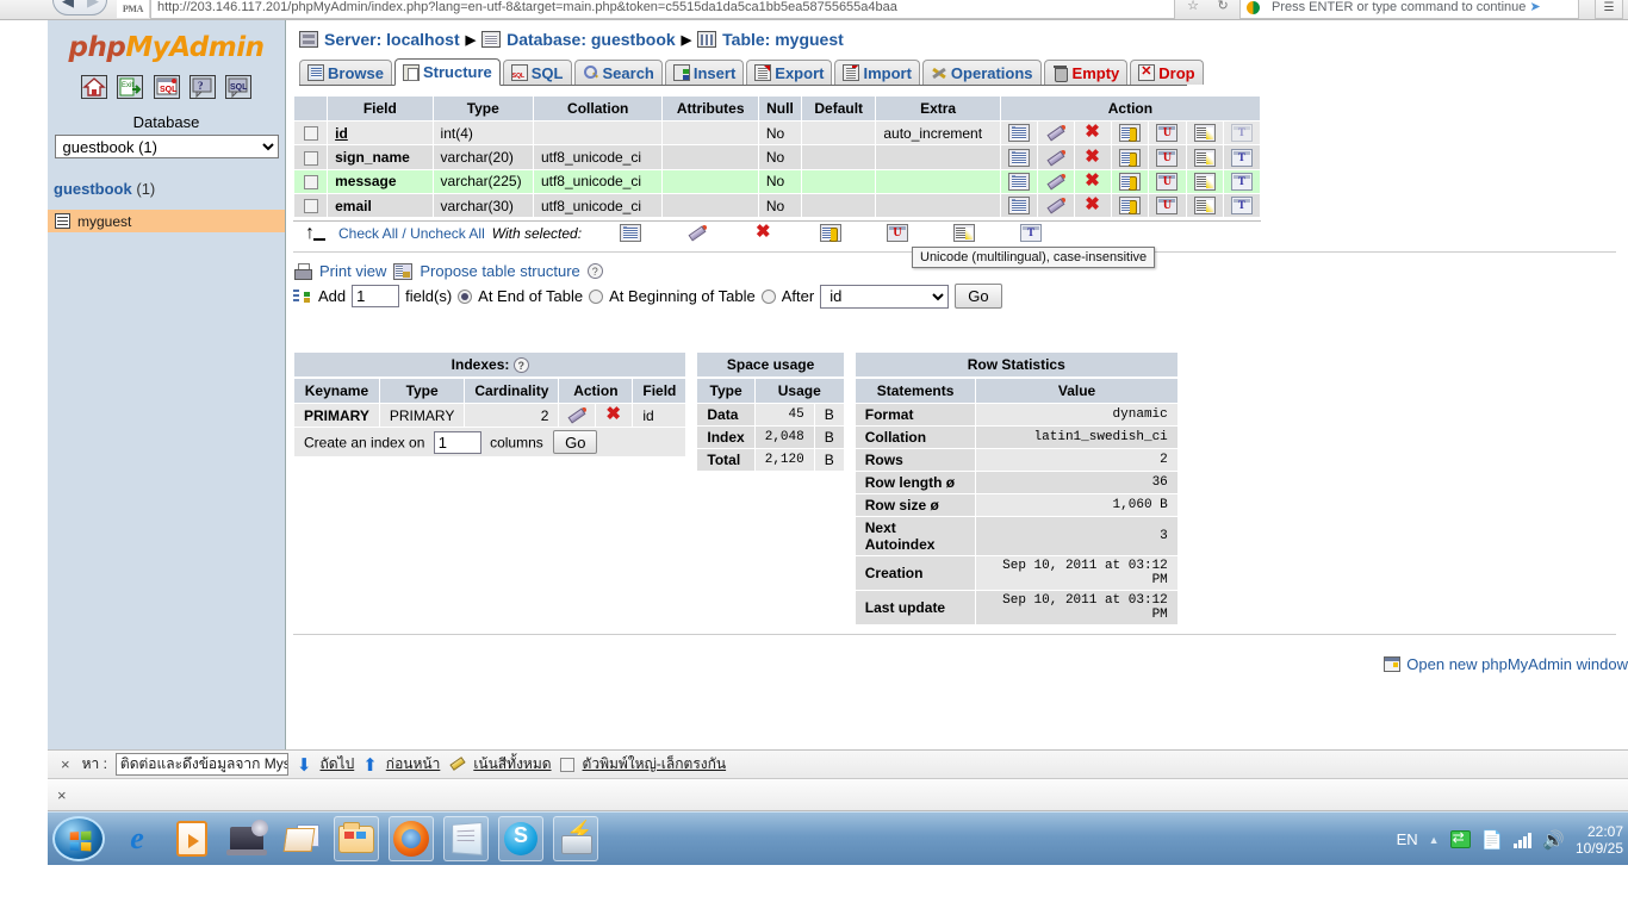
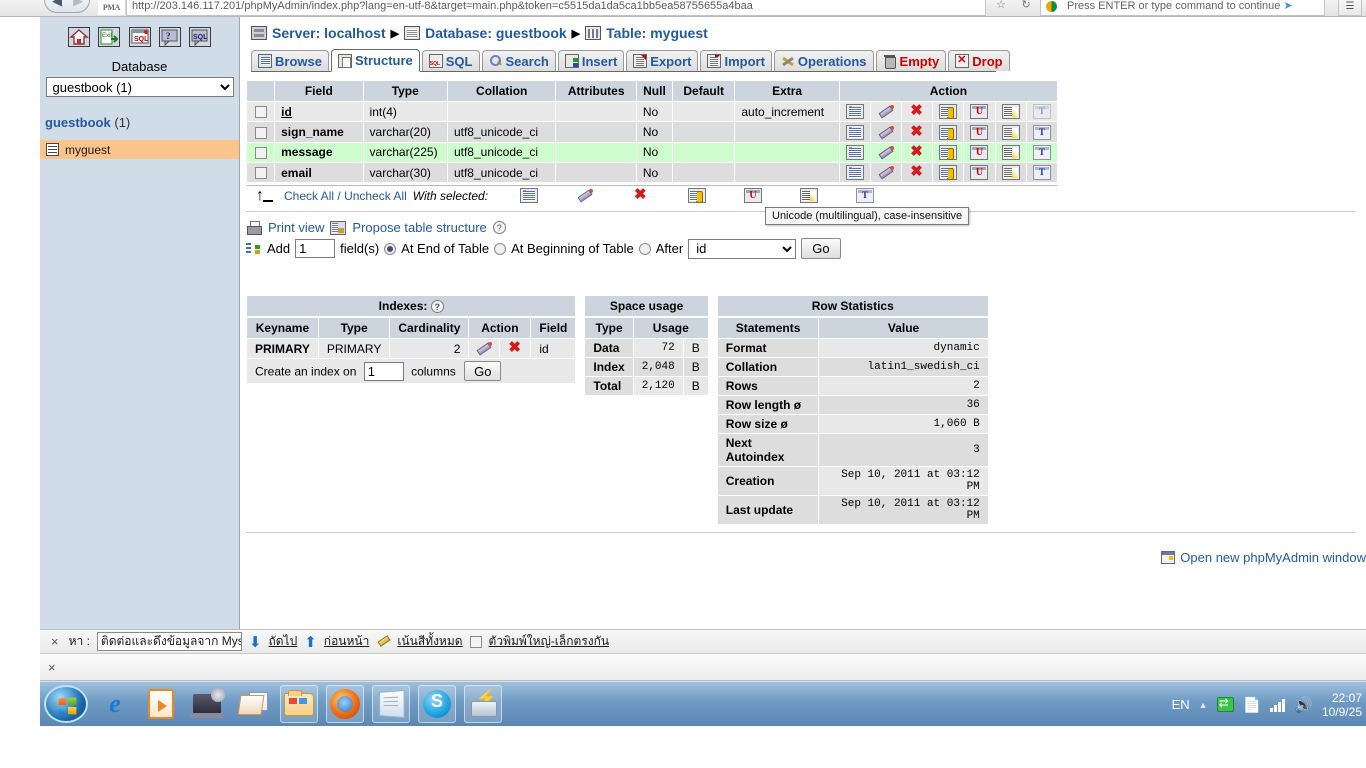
  ◀
  ▶
  PMA
  http://203.146.117.201/phpMyAdmin/index.php?lang=en-utf-8&target=main.php&token=c5515da1da5ca1bb5ea58755655a4baa
  ☆ ↻
  Press ENTER or type command to continue ➤
  ☰
- phpMyAdmin
  ?
  Database
  guestbook (1)
  guestbook (1)
  myguest
  Server: localhost
  ▶
  Database: guestbook
  ▶
  Table: myguest
  Browse
  Structure
  SQL
  Search
  Insert
  Export
  Import
  Operations
  Empty
  Drop
  	Field	Type	Collation	Attributes	Null	Default	Extra	Action
  	id	int(4)			No		auto_increment
  	sign_name	varchar(20)	utf8_unicode_ci		No
  	message	varchar(225)	utf8_unicode_ci		No
  	email	varchar(30)	utf8_unicode_ci		No
  Check All / Uncheck All
  With selected:
  Print view
  Propose table structure
  ?
  Add
  1
  field(s)
  At End of Table
  At Beginning of Table
  After
  id
  Go
  Indexes: ?
  Keyname	Type	Cardinality	Action	Field
  PRIMARY	PRIMARY	2			id
  Create an index on 1 columns Go
  Space usage
  Type	Usage
- Data	45	B
+ Data	72	B
  Index	2,048	B
  Total	2,120	B
  Row Statistics
  Statements	Value
  Format	dynamic
  Collation	latin1_swedish_ci
  Rows	2
  Row length ø	36
  Row size ø	1,060 B
  Next Autoindex	3
  Creation	Sep 10, 2011 at 03:12 PM
  Last update	Sep 10, 2011 at 03:12 PM
  Open new phpMyAdmin window
  Unicode (multilingual), case-insensitive
  ×
  หา :
  ติดต่อและดึงข้อมูลจาก Mys
  ⬇
  ถัดไป
  ⬆
  ก่อนหน้า
  เน้นสีทั้งหมด
  ตัวพิมพ์ใหญ่-เล็กตรงกัน
  ×
  e
  EN
  ▲
  📄
  🔊
  22:07
  10/9/25
